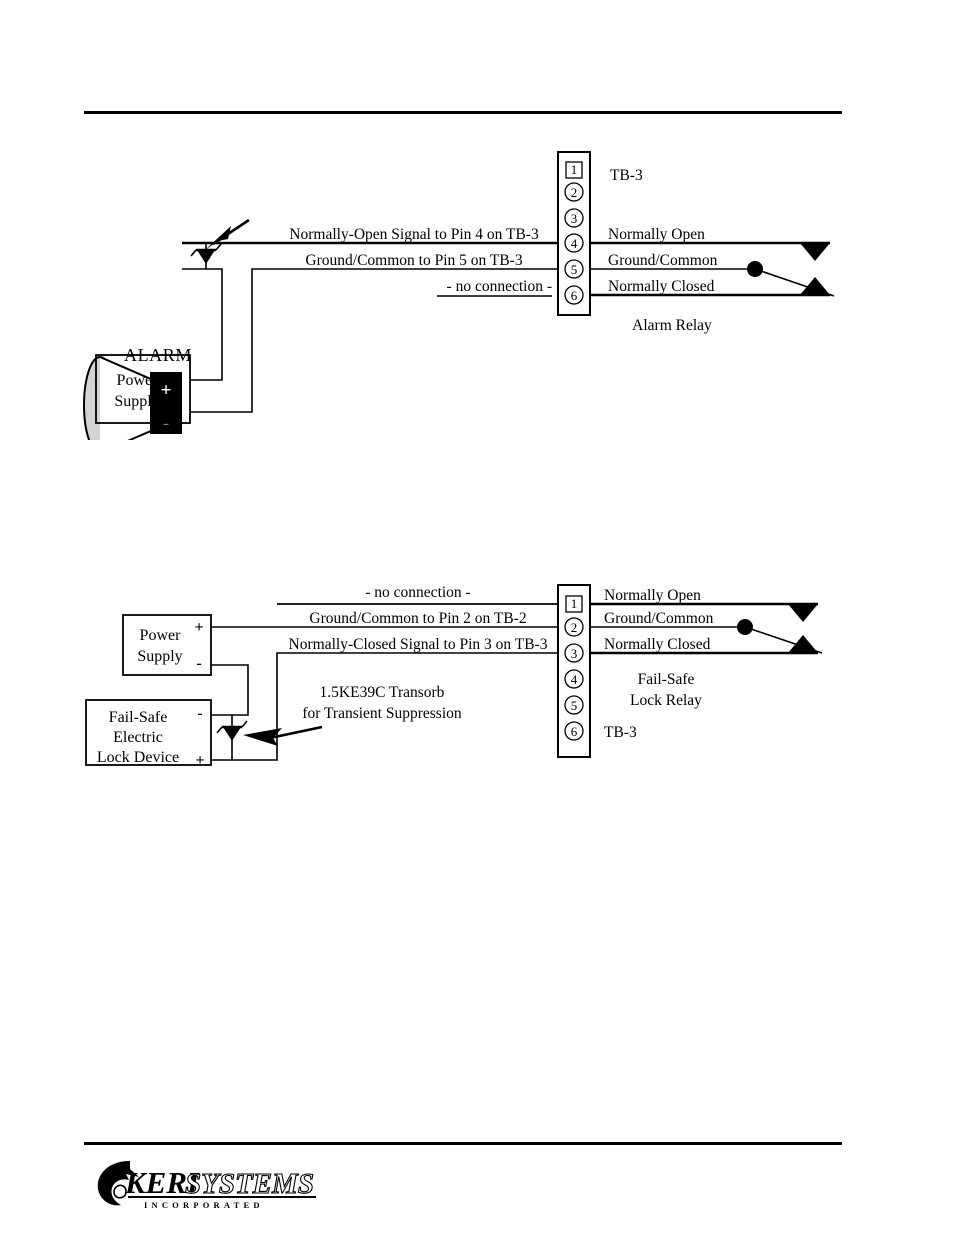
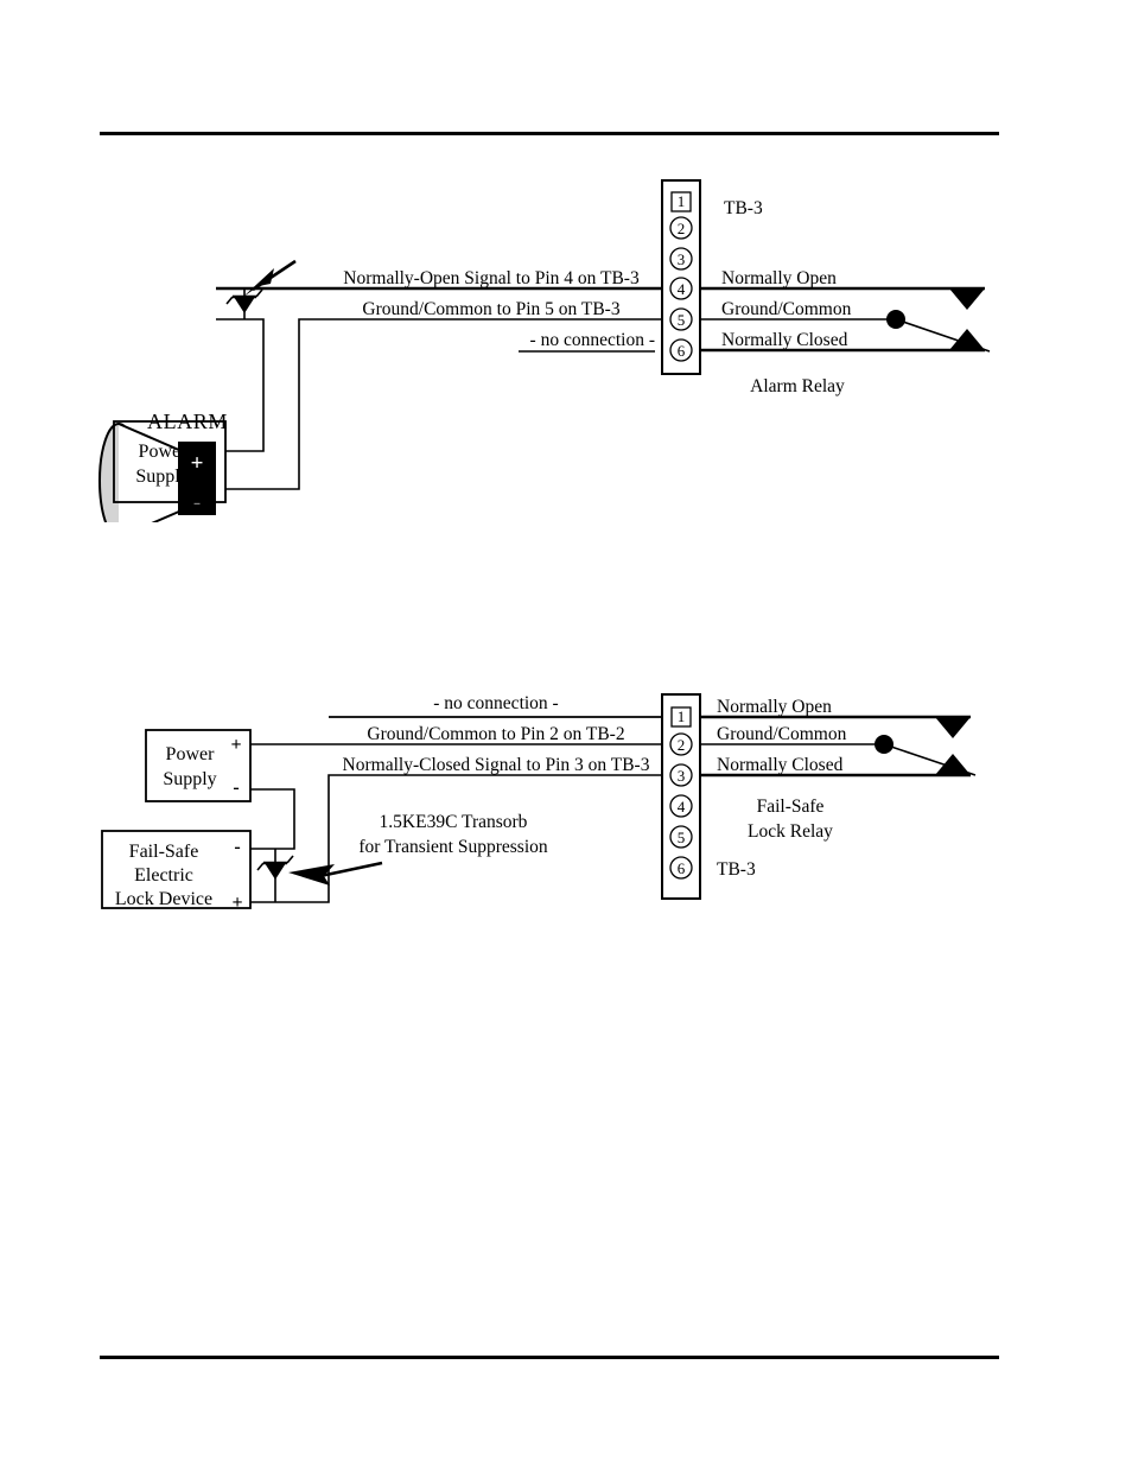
  +
  Power
  Supply
  -
  +
  Normally-Open Signal to Pin 4 on TB-3
  Ground/Common to Pin 5 on TB-3
  - no connection -
  1
  2
  3
  4
  5
  6
  TB-3
  Normally Open
  Ground/Common
  Normally Closed
  Alarm Relay
  - no connection -
  Ground/Common to Pin 2 on TB-2
  Normally-Closed Signal to Pin 3 on TB-3
  Power
  Supply
  +
  -
  Fail-Safe
  Electric
  Lock Device
  -
  +
  1.5KE39C Transorb
  for Transient Suppression
  1
  2
  3
  4
  5
  6
  TB-3
  Normally Open
  Ground/Common
  Normally Closed
  Fail-Safe
  Lock Relay
- KERI
- SYSTEMS
- INCORPORATED
